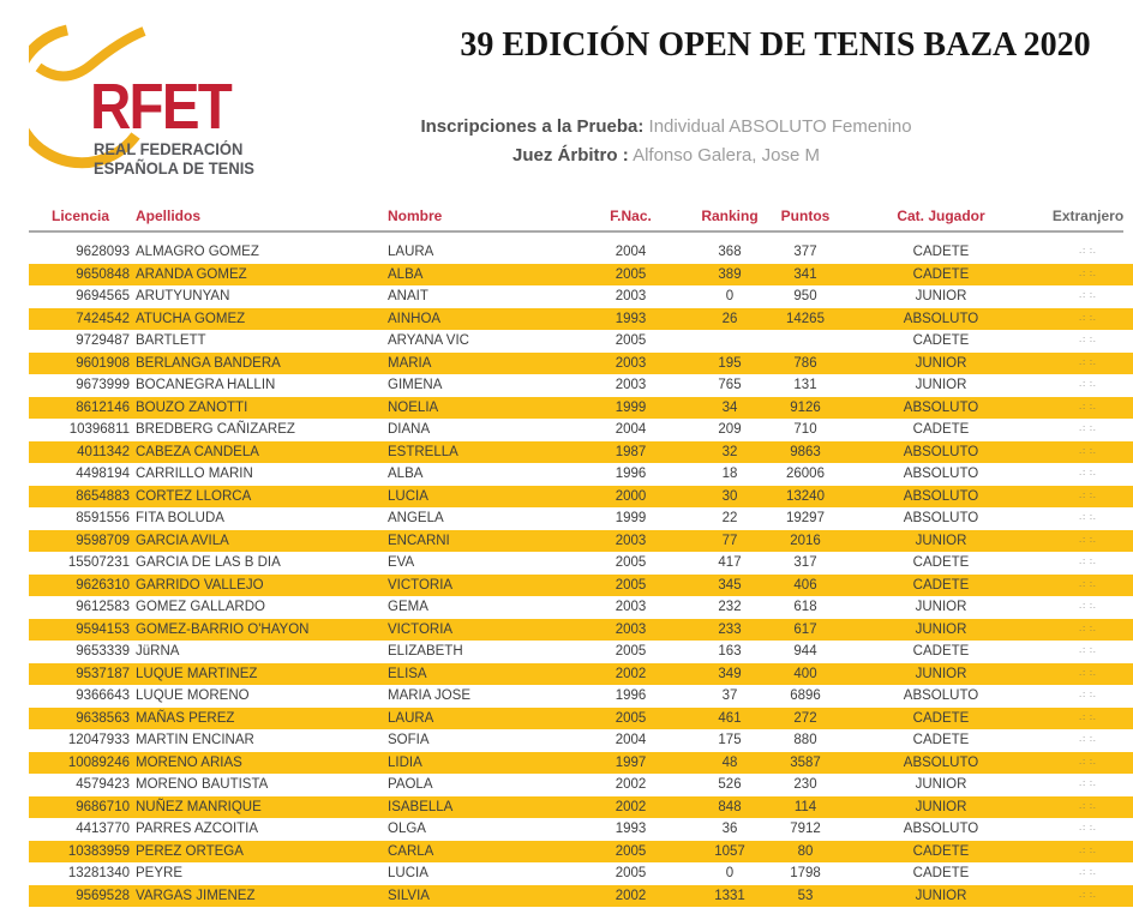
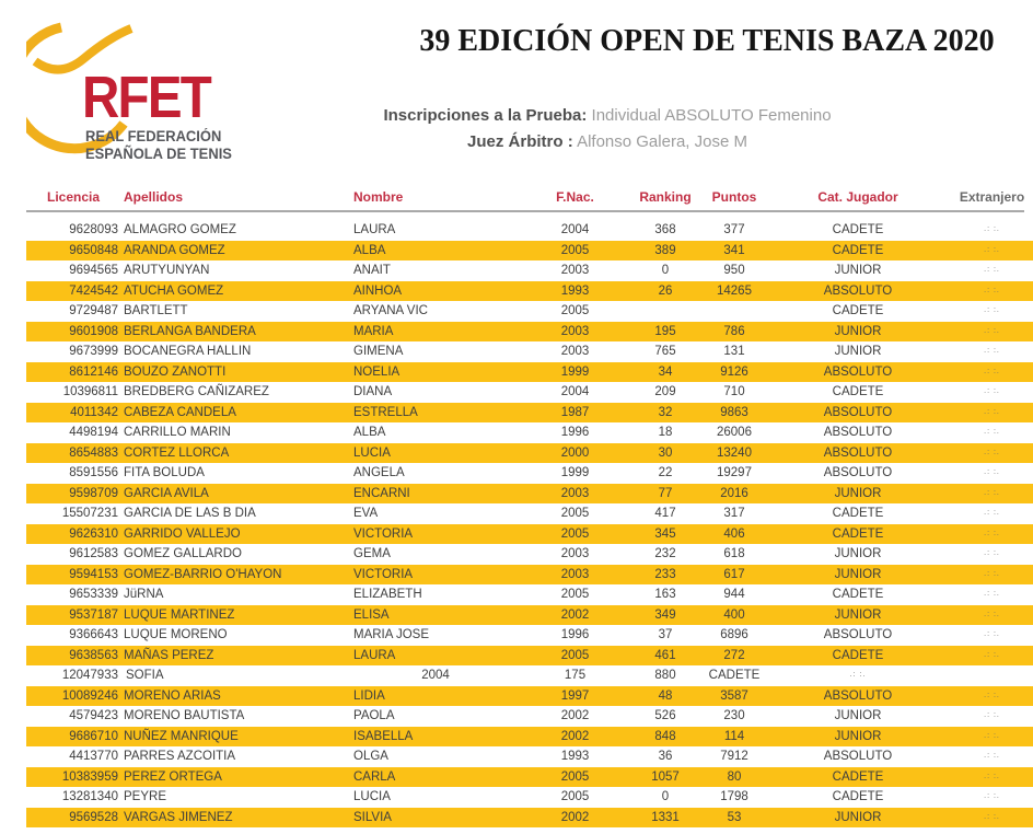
  RFET
  REAL FEDERACIÓN
  ESPAÑOLA DE TENIS
  39 EDICIÓN OPEN DE TENIS BAZA 2020
  Inscripciones a la Prueba: Individual ABSOLUTO Femenino
  Juez Árbitro : Alfonso Galera, Jose M
  Licencia
  Apellidos
  Nombre
  F.Nac.
  Ranking
  Puntos
  Cat. Jugador
  Extranjero
  9628093
  ALMAGRO GOMEZ
  LAURA
  2004
  368
  377
  CADETE
  9650848
  ARANDA GOMEZ
  ALBA
  2005
  389
  341
  CADETE
  9694565
  ARUTYUNYAN
  ANAIT
  2003
  0
  950
  JUNIOR
  7424542
  ATUCHA GOMEZ
  AINHOA
  1993
  26
  14265
  ABSOLUTO
  9729487
  BARTLETT
  ARYANA VIC
  2005
  CADETE
  9601908
  BERLANGA BANDERA
  MARIA
  2003
  195
  786
  JUNIOR
  9673999
  BOCANEGRA HALLIN
  GIMENA
  2003
  765
  131
  JUNIOR
  8612146
  BOUZO ZANOTTI
  NOELIA
  1999
  34
  9126
  ABSOLUTO
  10396811
  BREDBERG CAÑIZAREZ
  DIANA
  2004
  209
  710
  CADETE
  4011342
  CABEZA CANDELA
  ESTRELLA
  1987
  32
  9863
  ABSOLUTO
  4498194
  CARRILLO MARIN
  ALBA
  1996
  18
  26006
  ABSOLUTO
  8654883
  CORTEZ LLORCA
  LUCIA
  2000
  30
  13240
  ABSOLUTO
  8591556
  FITA BOLUDA
  ANGELA
  1999
  22
  19297
  ABSOLUTO
  9598709
  GARCIA AVILA
  ENCARNI
  2003
  77
  2016
  JUNIOR
  15507231
  GARCIA DE LAS B DIA
  EVA
  2005
  417
  317
  CADETE
  9626310
  GARRIDO VALLEJO
  VICTORIA
  2005
  345
  406
  CADETE
  9612583
  GOMEZ GALLARDO
  GEMA
  2003
  232
  618
  JUNIOR
  9594153
  GOMEZ-BARRIO O'HAYON
  VICTORIA
  2003
  233
  617
  JUNIOR
  9653339
  JüRNA
  ELIZABETH
  2005
  163
  944
  CADETE
  9537187
  LUQUE MARTINEZ
  ELISA
  2002
  349
  400
  JUNIOR
  9366643
  LUQUE MORENO
  MARIA JOSE
  1996
  37
  6896
  ABSOLUTO
  9638563
  MAÑAS PEREZ
  LAURA
  2005
  461
  272
  CADETE
  12047933
- MARTIN ENCINAR
  SOFIA
  2004
  175
  880
  CADETE
  10089246
  MORENO ARIAS
  LIDIA
  1997
  48
  3587
  ABSOLUTO
  4579423
  MORENO BAUTISTA
  PAOLA
  2002
  526
  230
  JUNIOR
  9686710
  NUÑEZ MANRIQUE
  ISABELLA
  2002
  848
  114
  JUNIOR
  4413770
  PARRES AZCOITIA
  OLGA
  1993
  36
  7912
  ABSOLUTO
  10383959
  PEREZ ORTEGA
  CARLA
  2005
  1057
  80
  CADETE
  13281340
  PEYRE
  LUCIA
  2005
  0
  1798
  CADETE
  9569528
  VARGAS JIMENEZ
  SILVIA
  2002
  1331
  53
  JUNIOR
